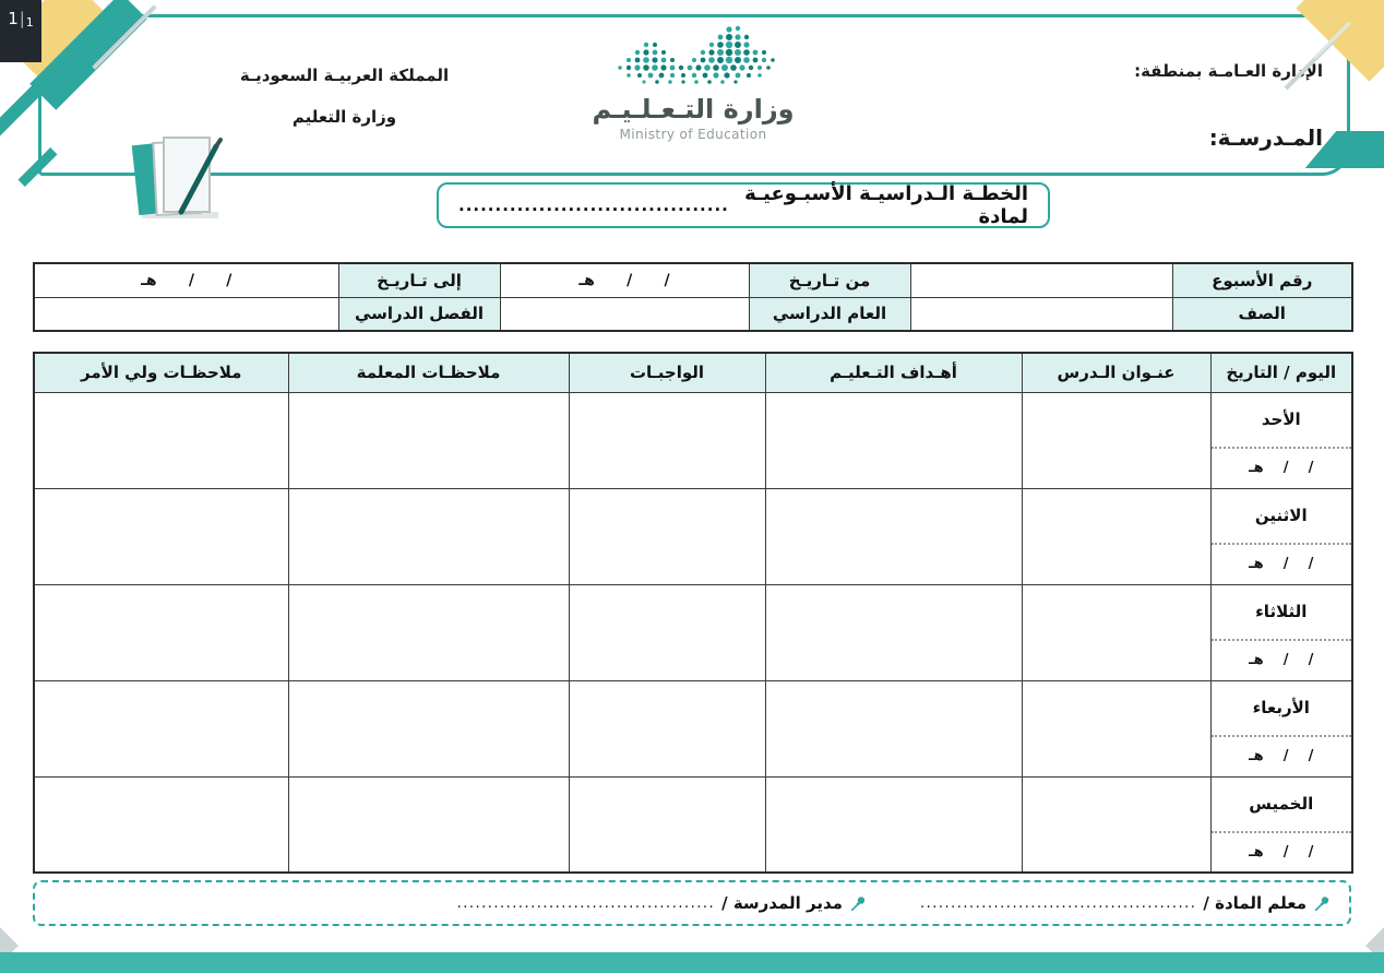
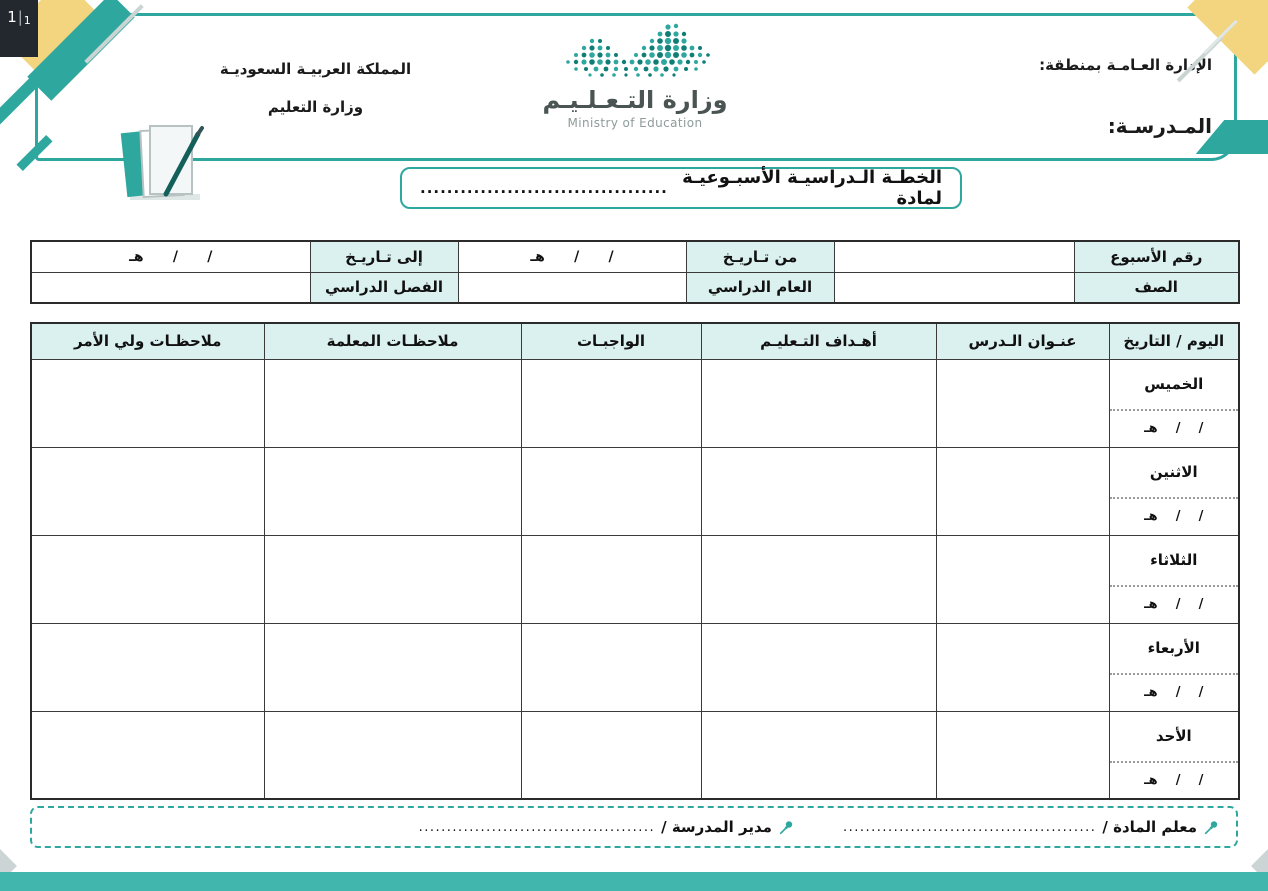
  1|1
  الإارة العـامـة بمنطقة:
  المـدرسـة:
  المملكة العربيـة السعوديـة
  وزارة التعليم
  وزارة التـعـلـيـم
  Ministry of Education
  الخطـة الـدراسيـة الأسبـوعيـة لمادة
  .....................................
  رقم الأسبوع		من تـاريـخ	/ / هـ	إلى تـاريـخ	/ / هـ
  الصف		العام الدراسي		الفصل الدراسي
  اليوم / التاريخ	عنـوان الـدرس	أهـداف التـعليـم	الواجبـات	ملاحظـات المعلمة	ملاحظـات ولي الأمر
- الأحد / / هـ
+ الخميس / / هـ
  الاثنين / / هـ
  الثلاثاء / / هـ
  الأربعاء / / هـ
- الخميس / / هـ
+ الأحد / / هـ
  معلم المادة /
  .............................................
  مدير المدرسة /
  ..........................................
